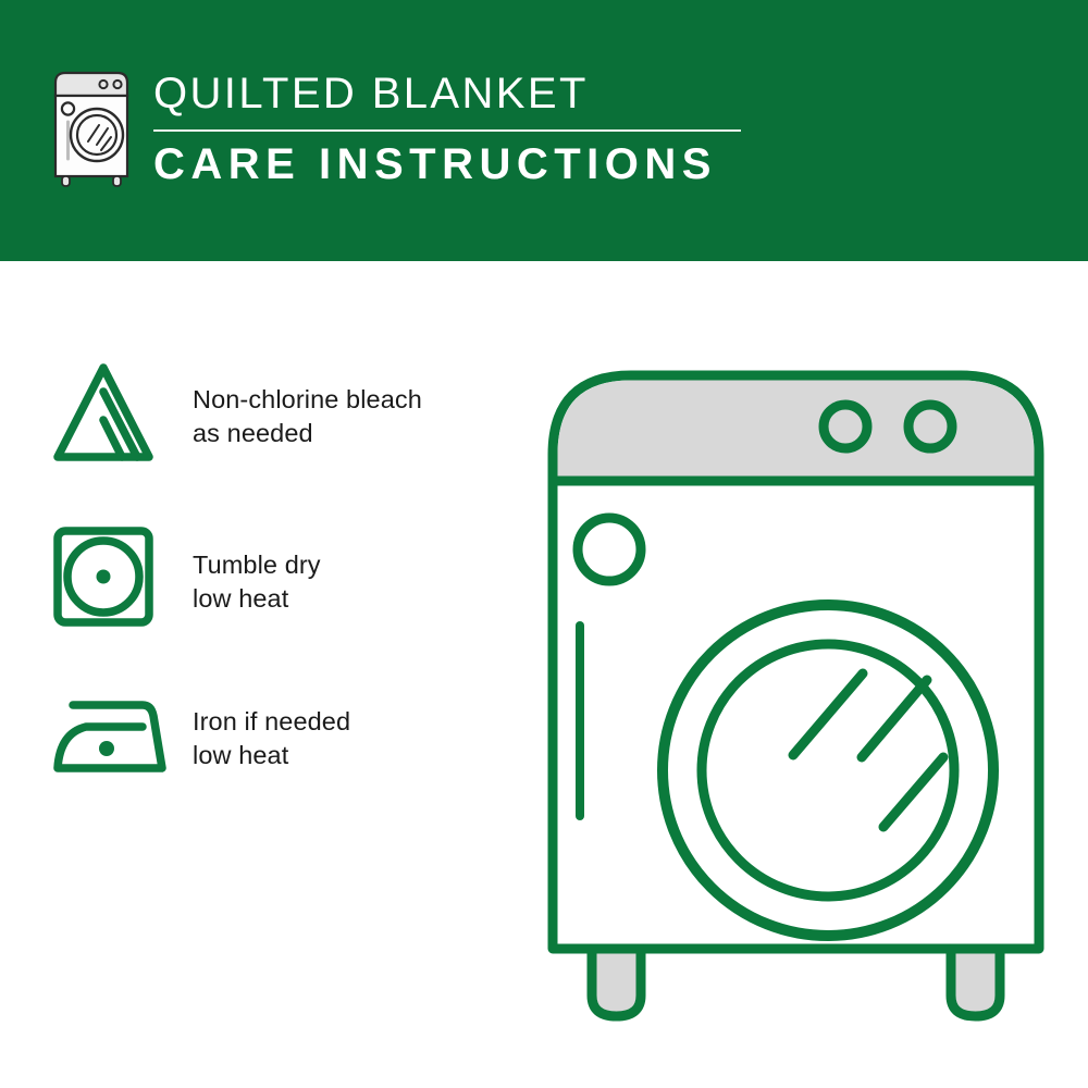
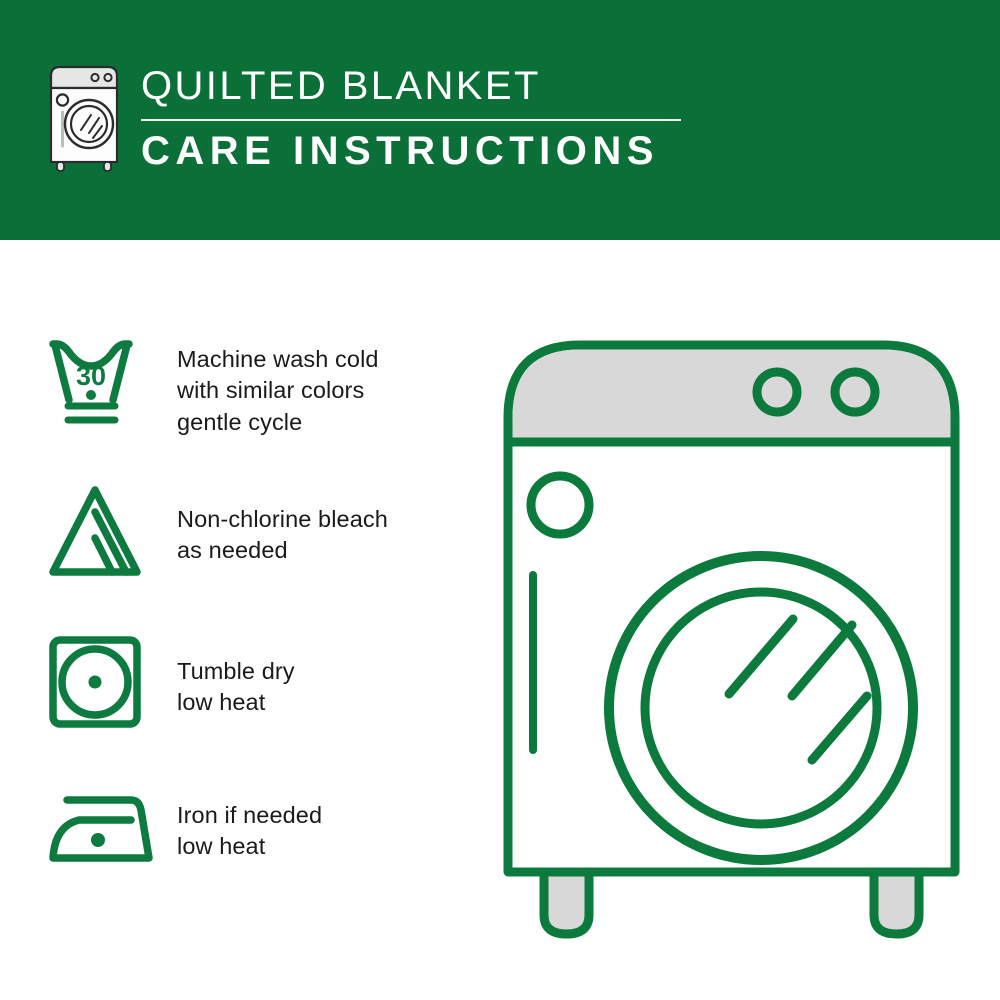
  QUILTED BLANKET
  CARE INSTRUCTIONS
+ 30
+ Machine wash cold
+ with similar colors
+ gentle cycle
  Non-chlorine bleach
  as needed
  Tumble dry
  low heat
  Iron if needed
  low heat
